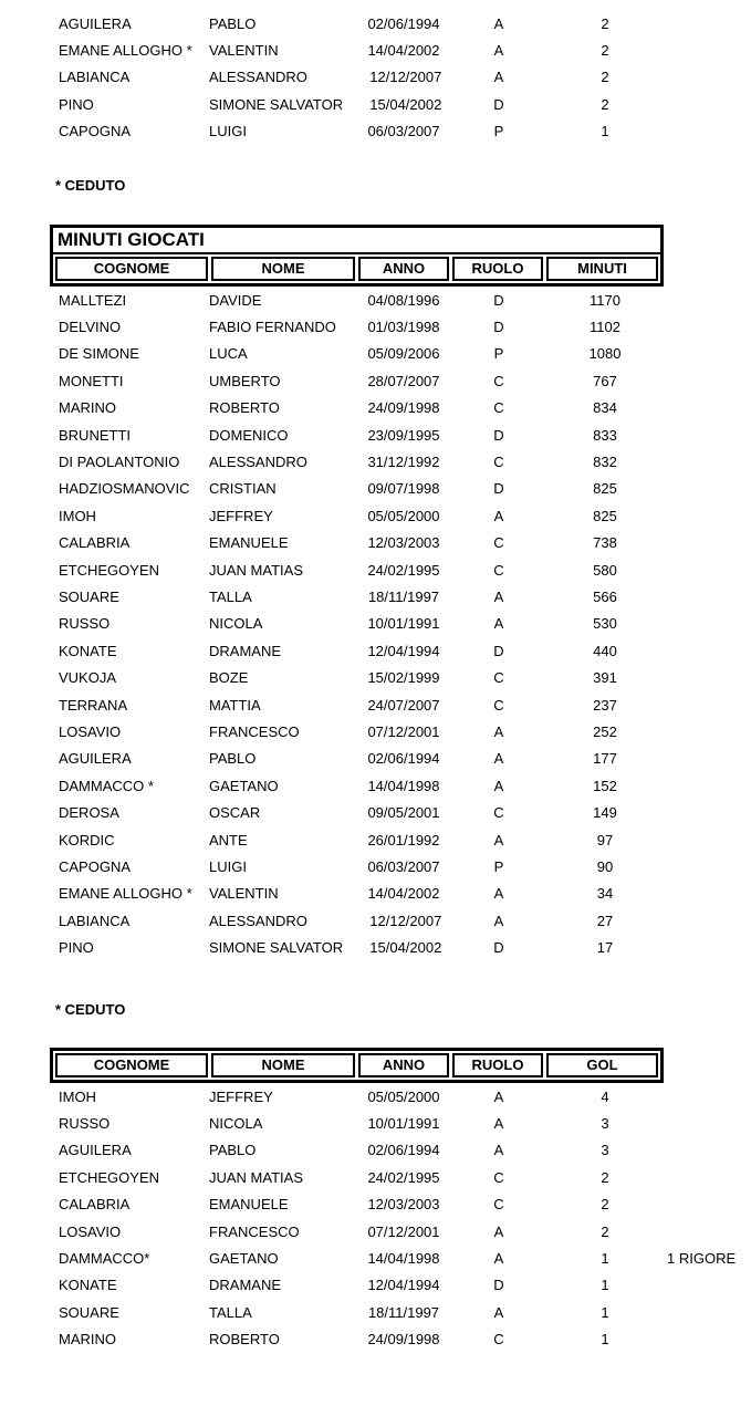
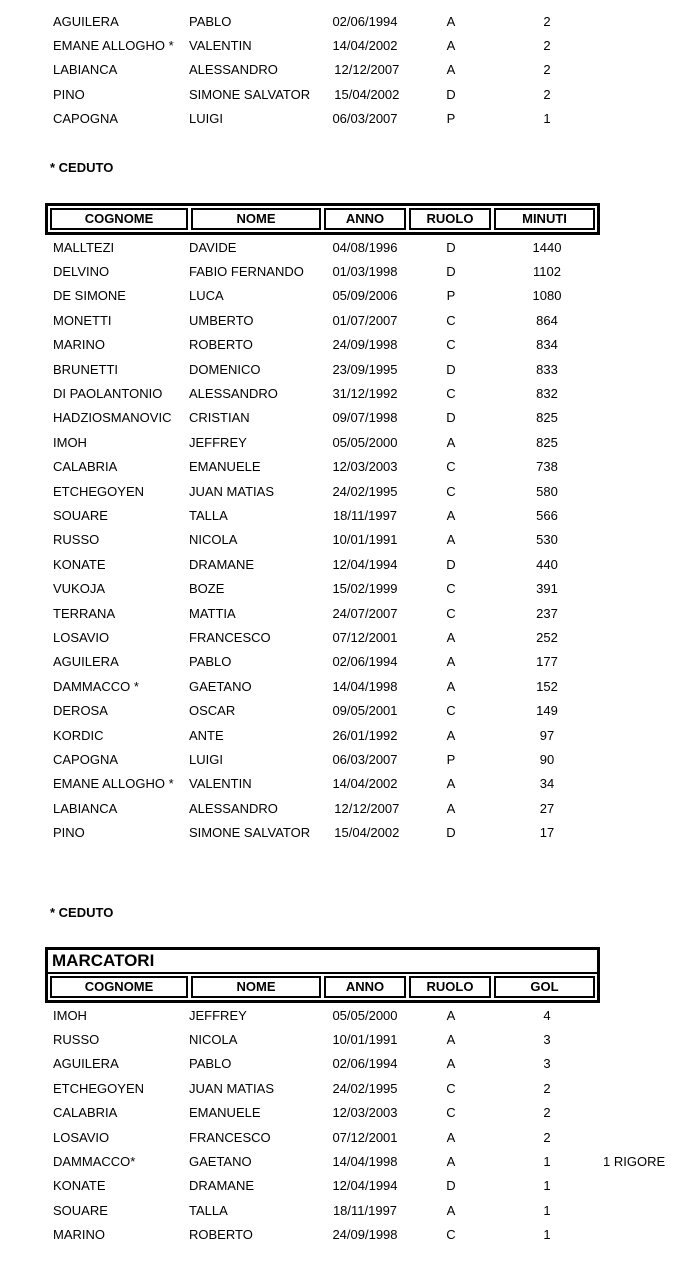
  AGUILERA
  PABLO
  02/06/1994
  A
  2
  EMANE ALLOGHO *
  VALENTIN
  14/04/2002
  A
  2
  LABIANCA
  ALESSANDRO
  12/12/2007
  A
  2
  PINO
  SIMONE SALVATOR
  15/04/2002
  D
  2
  CAPOGNA
  LUIGI
  06/03/2007
  P
  1
  * CEDUTO
- MINUTI GIOCATI
  COGNOME
  NOME
  ANNO
  RUOLO
  MINUTI
  MALLTEZI
  DAVIDE
  04/08/1996
  D
- 1170
+ 1440
  DELVINO
  FABIO FERNANDO
  01/03/1998
  D
  1102
  DE SIMONE
  LUCA
  05/09/2006
  P
  1080
  MONETTI
  UMBERTO
- 28/07/2007
+ 01/07/2007
  C
- 767
+ 864
  MARINO
  ROBERTO
  24/09/1998
  C
  834
  BRUNETTI
  DOMENICO
  23/09/1995
  D
  833
  DI PAOLANTONIO
  ALESSANDRO
  31/12/1992
  C
  832
  HADZIOSMANOVIC
  CRISTIAN
  09/07/1998
  D
  825
  IMOH
  JEFFREY
  05/05/2000
  A
  825
  CALABRIA
  EMANUELE
  12/03/2003
  C
  738
  ETCHEGOYEN
  JUAN MATIAS
  24/02/1995
  C
  580
  SOUARE
  TALLA
  18/11/1997
  A
  566
  RUSSO
  NICOLA
  10/01/1991
  A
  530
  KONATE
  DRAMANE
  12/04/1994
  D
  440
  VUKOJA
  BOZE
  15/02/1999
  C
  391
  TERRANA
  MATTIA
  24/07/2007
  C
  237
  LOSAVIO
  FRANCESCO
  07/12/2001
  A
  252
  AGUILERA
  PABLO
  02/06/1994
  A
  177
  DAMMACCO *
  GAETANO
  14/04/1998
  A
  152
  DEROSA
  OSCAR
  09/05/2001
  C
  149
  KORDIC
  ANTE
  26/01/1992
  A
  97
  CAPOGNA
  LUIGI
  06/03/2007
  P
  90
  EMANE ALLOGHO *
  VALENTIN
  14/04/2002
  A
  34
  LABIANCA
  ALESSANDRO
  12/12/2007
  A
  27
  PINO
  SIMONE SALVATOR
  15/04/2002
  D
  17
  * CEDUTO
+ MARCATORI
  COGNOME
  NOME
  ANNO
  RUOLO
  GOL
  IMOH
  JEFFREY
  05/05/2000
  A
  4
  RUSSO
  NICOLA
  10/01/1991
  A
  3
  AGUILERA
  PABLO
  02/06/1994
  A
  3
  ETCHEGOYEN
  JUAN MATIAS
  24/02/1995
  C
  2
  CALABRIA
  EMANUELE
  12/03/2003
  C
  2
  LOSAVIO
  FRANCESCO
  07/12/2001
  A
  2
  DAMMACCO*
  GAETANO
  14/04/1998
  A
  1
  1 RIGORE
  KONATE
  DRAMANE
  12/04/1994
  D
  1
  SOUARE
  TALLA
  18/11/1997
  A
  1
  MARINO
  ROBERTO
  24/09/1998
  C
  1
